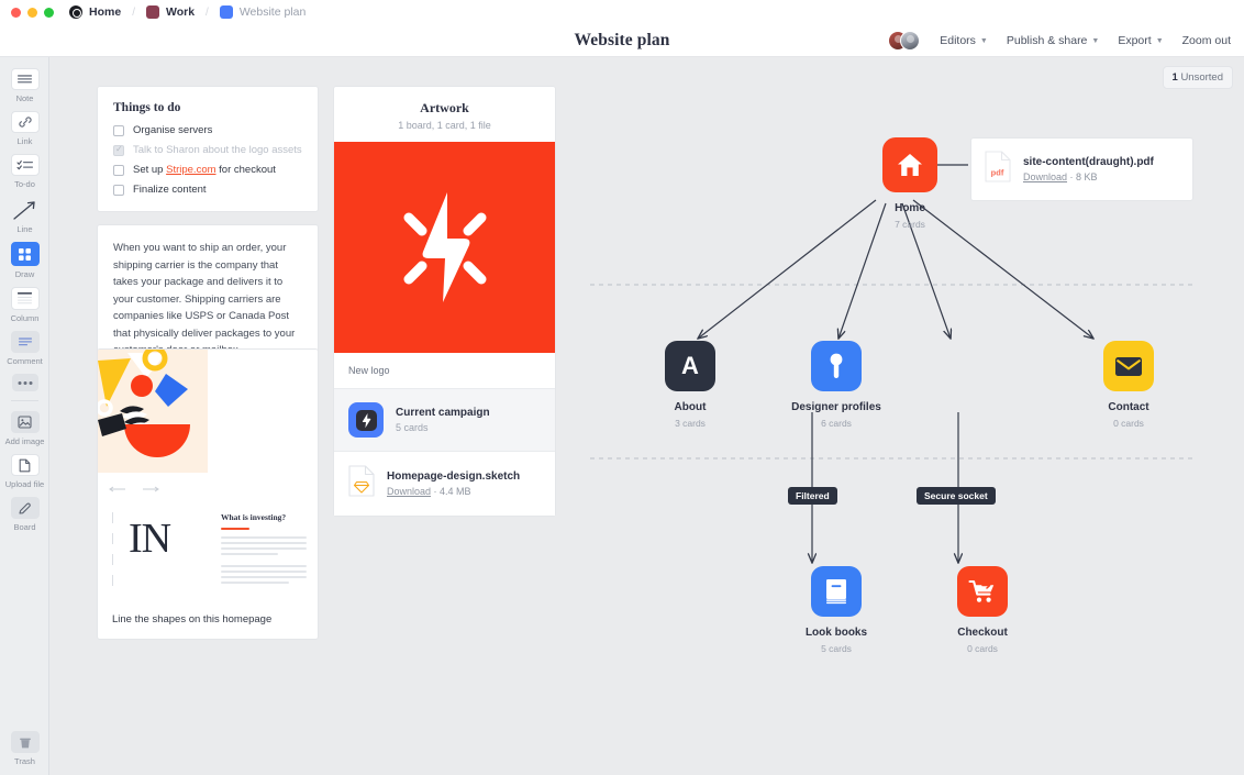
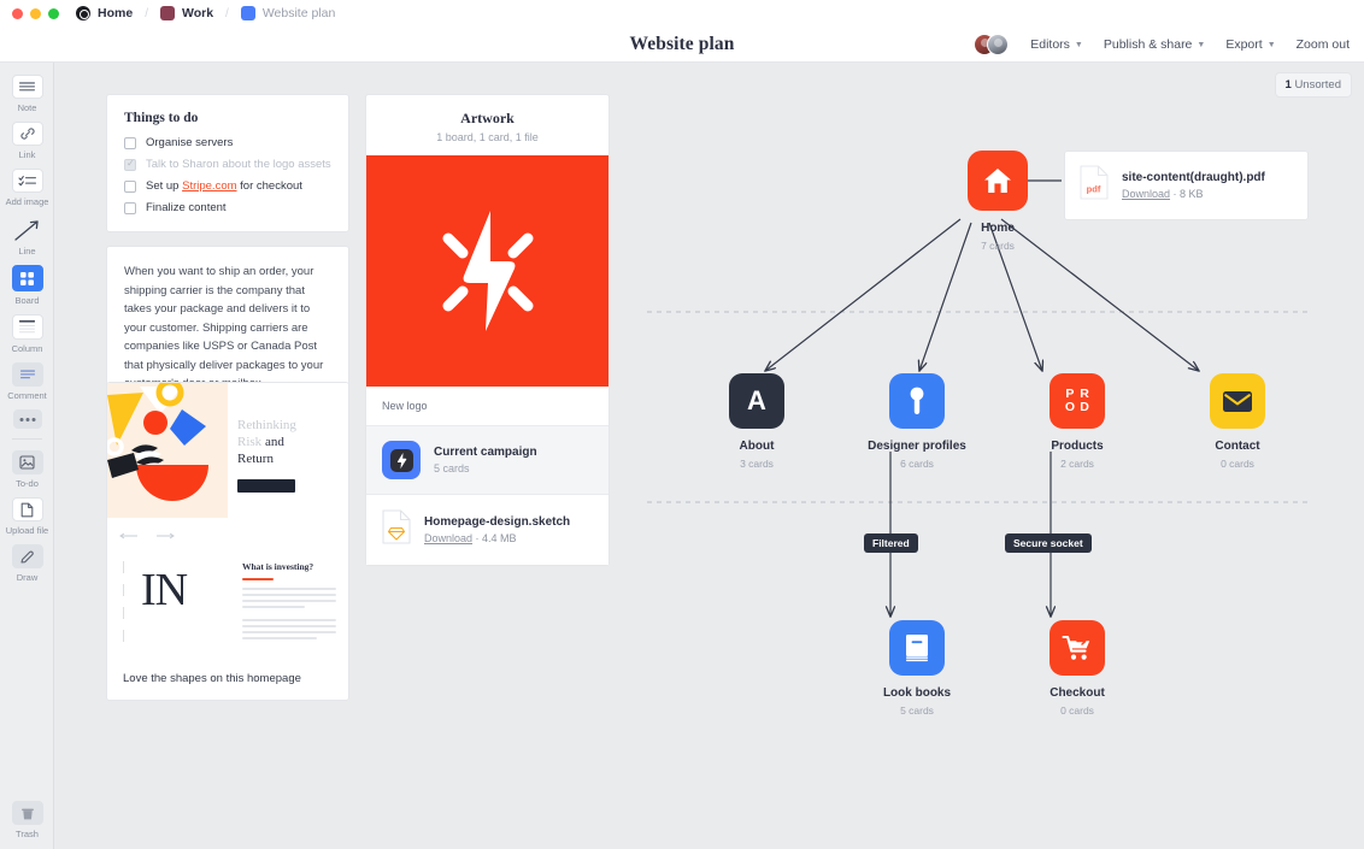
  Home
  /
  Work
  /
  Website plan
  Website plan
  Editors
  Publish & share
  Export
  Zoom out
  Note
  Link
- To-do
+ Add image
  Line
- Draw
+ Board
  Column
  Comment
- Add image
+ To-do
  Upload file
- Board
+ Draw
  Trash
  1 Unsorted
  Things to do
  Organise servers
  Talk to Sharon about the logo assets
  Set up Stripe.com for checkout
  Finalize content
  When you want to ship an order, your shipping carrier is the company that takes your package and delivers it to your customer. Shipping carriers are companies like USPS or Canada Post that physically deliver packages to your
+ Rethinking
+ Risk and
+ Return
  IN
  What is investing?
- Line the shapes on this homepage
+ Love the shapes on this homepage
  Artwork
  1 board, 1 card, 1 file
  New logo
  Current campaign
  5 cards
  Homepage-design.sketch
  Download · 4.4 MB
  pdf
  site-content(draught).pdf
  Download · 8 KB
  Home
  7 cards
  A
  About
  3 cards
  Designer profiles
  6 cards
+ P
+ R
+ O
+ D
+ Products
+ 2 cards
  Contact
  0 cards
  Look books
  5 cards
  Checkout
  0 cards
  Filtered
  Secure socket
